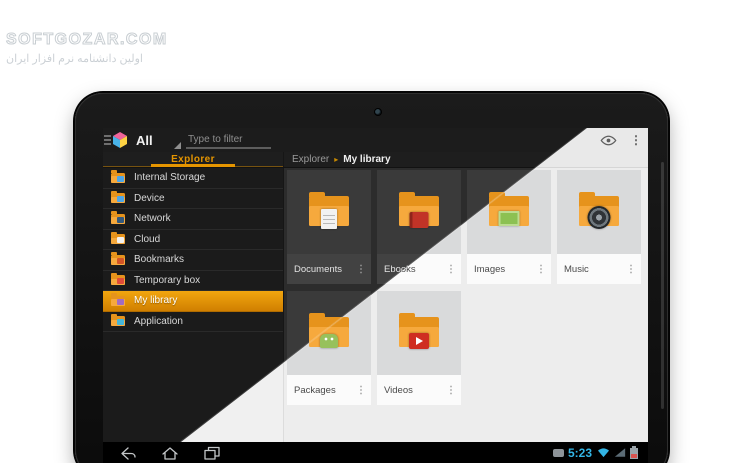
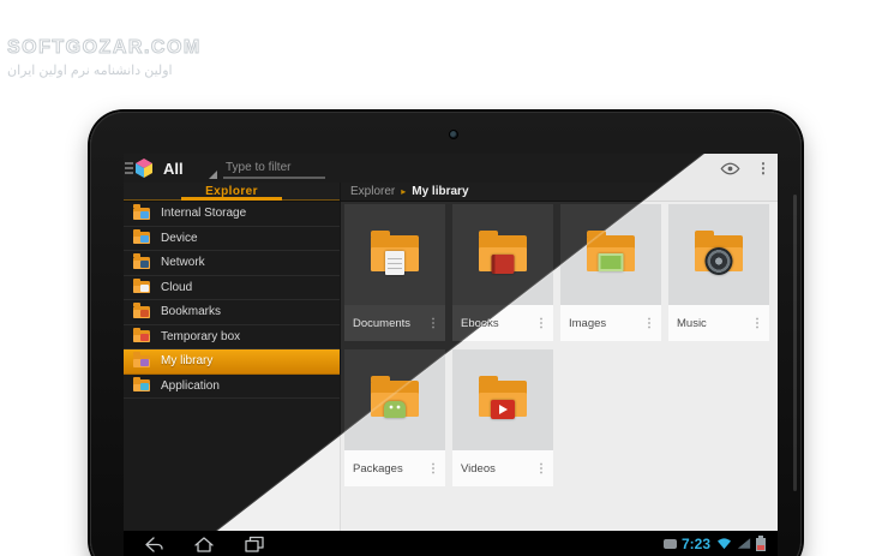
  SOFTGOZAR.COM
- اولین دانشنامه نرم افزار ایران
+ اولین دانشنامه نرم اولین ایران
  All
  Type to filter
  Explorer
  Explorer
  ▸
  My library
  Internal Storage
  Device
  Network
  Cloud
  Bookmarks
  Temporary box
  My library
  Application
  Documents
  ⋮
  ⋮
  ⋮
  Images
  ⋮
  Music
  ⋮
  Packages
  ⋮
  Videos
  ⋮
- 5:23
+ 7:23
